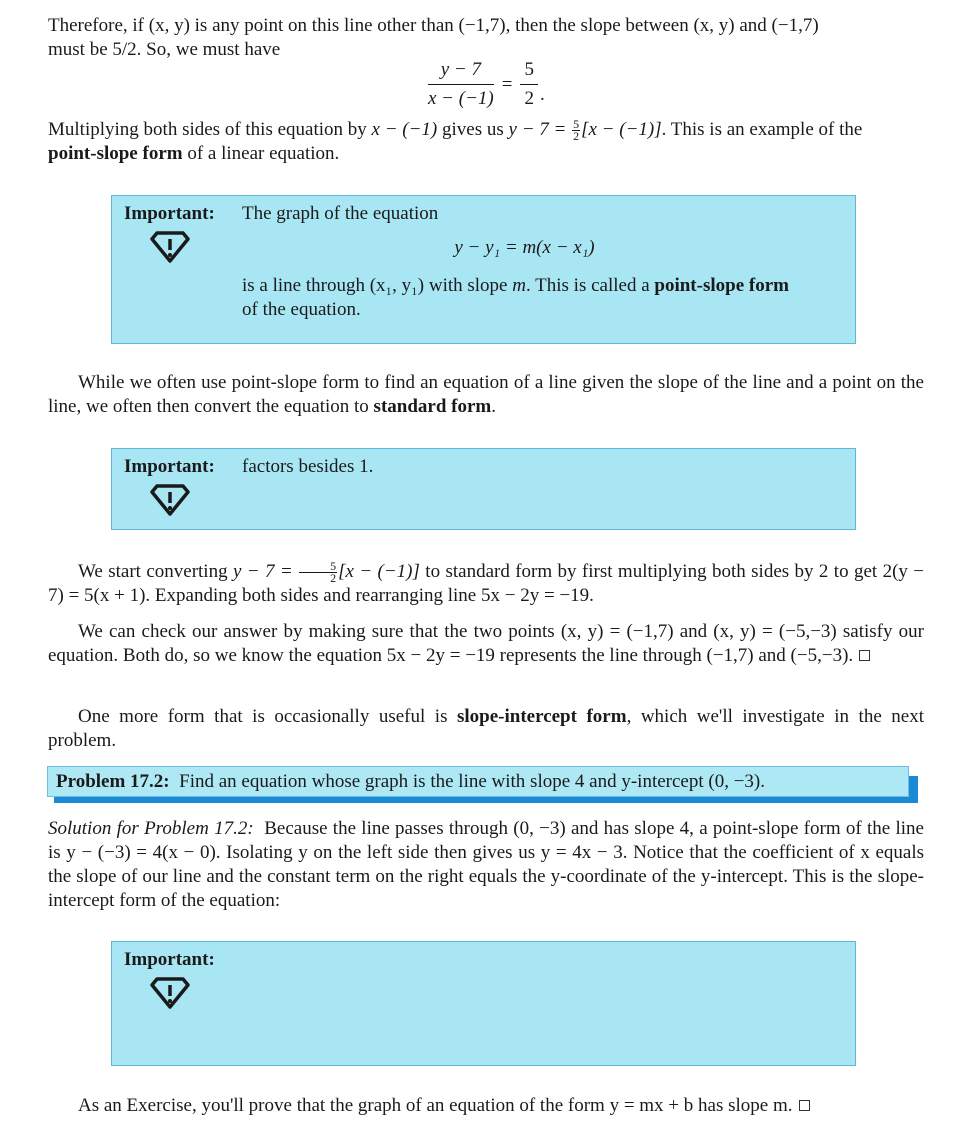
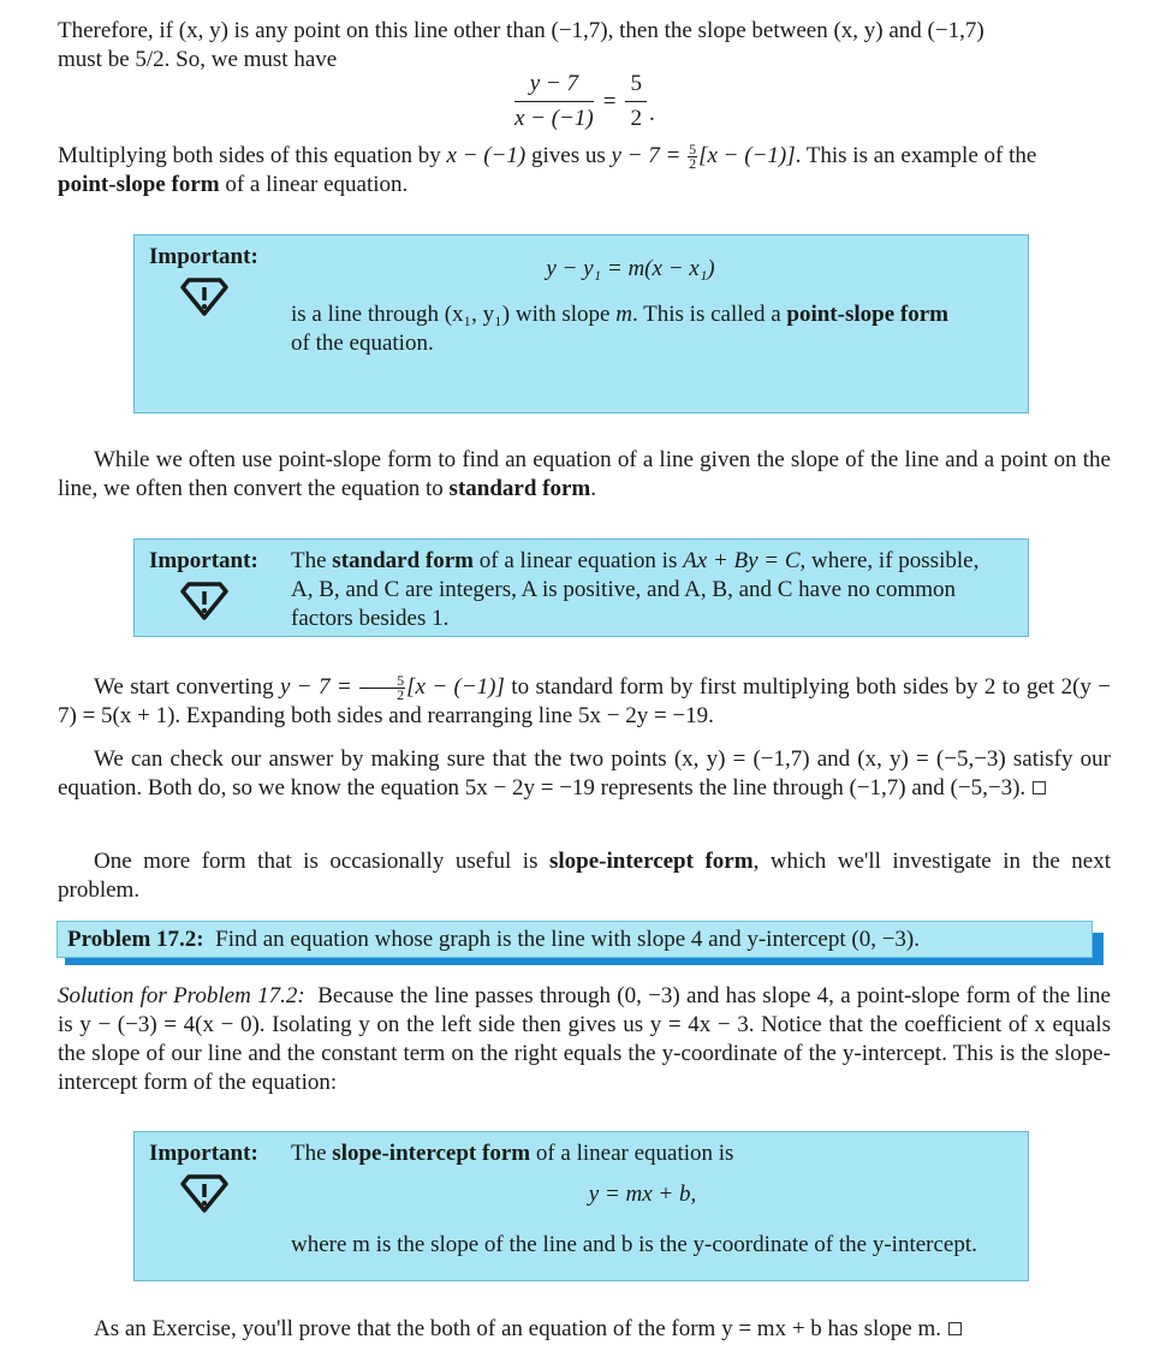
  Therefore, if (x, y) is any point on this line other than (−1,7), then the slope between (x, y) and (−1,7)
  must be 5/2. So, we must have
  y − 7
  x − (−1)
  =
  5
  2
  .
  Multiplying both sides of this equation by x − (−1) gives us y − 7 =
  5
  2
  [x − (−1)]. This is an example of the
  point-slope form of a linear equation.
  Important:
- The graph of the equation
  y − y₁ = m(x − x₁)
  is a line through (x₁, y₁) with slope m. This is called a point-slope form
  of the equation.
  While we often use point-slope form to find an equation of a line given the slope of the line and a point on the line, we often then convert the equation to standard form.
  Important:
+ The standard form of a linear equation is Ax + By = C, where, if possible,
+ A, B, and C are integers, A is positive, and A, B, and C have no common
  factors besides 1.
  We start converting y − 7 =
  5
  2
  [x − (−1)] to standard form by first multiplying both sides by 2 to get 2(y − 7) = 5(x + 1). Expanding both sides and rearranging line 5x − 2y = −19.
  We can check our answer by making sure that the two points (x, y) = (−1,7) and (x, y) = (−5,−3) satisfy our equation. Both do, so we know the equation 5x − 2y = −19 represents the line through (−1,7) and (−5,−3).
  One more form that is occasionally useful is slope-intercept form, which we'll investigate in the next problem.
  Problem 17.2: Find an equation whose graph is the line with slope 4 and y-intercept (0, −3).
  Solution for Problem 17.2: Because the line passes through (0, −3) and has slope 4, a point-slope form of the line is y − (−3) = 4(x − 0). Isolating y on the left side then gives us y = 4x − 3. Notice that the coefficient of x equals the slope of our line and the constant term on the right equals the y-coordinate of the y-intercept. This is the slope-intercept form of the equation:
  Important:
+ The slope-intercept form of a linear equation is
+ y = mx + b,
+ where m is the slope of the line and b is the y-coordinate of the y-intercept.
- As an Exercise, you'll prove that the graph of an equation of the form y = mx + b has slope m.
+ As an Exercise, you'll prove that the both of an equation of the form y = mx + b has slope m.
